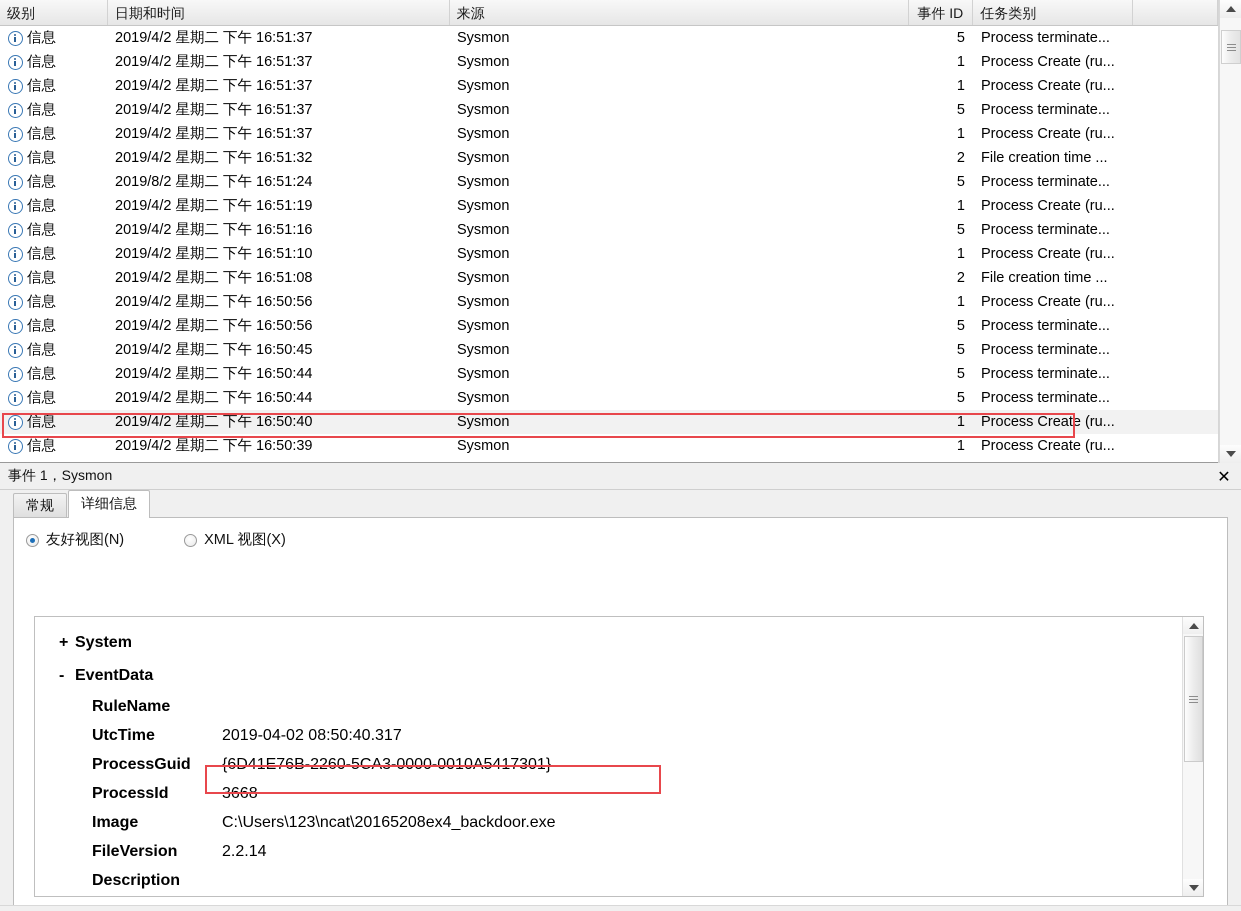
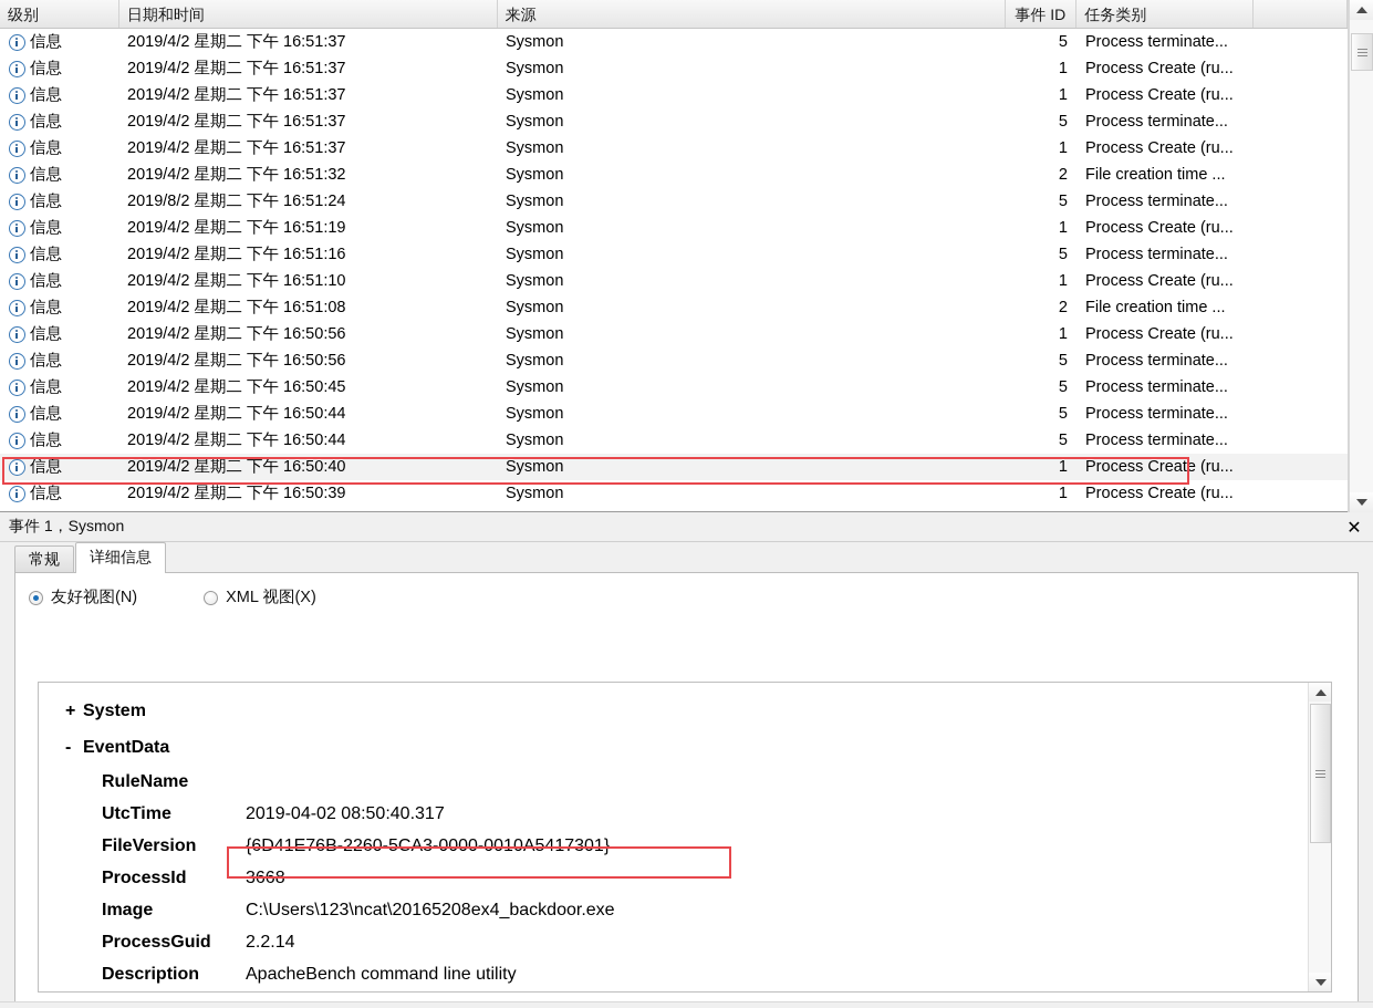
  级别
  日期和时间
  来源
  事件 ID
  任务类别
  信息
  2019/4/2 星期二 下午 16:51:37
  Sysmon
  5
  Process terminate...
  信息
  2019/4/2 星期二 下午 16:51:37
  Sysmon
  1
  Process Create (ru...
  信息
  2019/4/2 星期二 下午 16:51:37
  Sysmon
  1
  Process Create (ru...
  信息
  2019/4/2 星期二 下午 16:51:37
  Sysmon
  5
  Process terminate...
  信息
  2019/4/2 星期二 下午 16:51:37
  Sysmon
  1
  Process Create (ru...
  信息
  2019/4/2 星期二 下午 16:51:32
  Sysmon
  2
  File creation time ...
  信息
  2019/8/2 星期二 下午 16:51:24
  Sysmon
  5
  Process terminate...
  信息
  2019/4/2 星期二 下午 16:51:19
  Sysmon
  1
  Process Create (ru...
  信息
  2019/4/2 星期二 下午 16:51:16
  Sysmon
  5
  Process terminate...
  信息
  2019/4/2 星期二 下午 16:51:10
  Sysmon
  1
  Process Create (ru...
  信息
  2019/4/2 星期二 下午 16:51:08
  Sysmon
  2
  File creation time ...
  信息
  2019/4/2 星期二 下午 16:50:56
  Sysmon
  1
  Process Create (ru...
  信息
  2019/4/2 星期二 下午 16:50:56
  Sysmon
  5
  Process terminate...
  信息
  2019/4/2 星期二 下午 16:50:45
  Sysmon
  5
  Process terminate...
  信息
  2019/4/2 星期二 下午 16:50:44
  Sysmon
  5
  Process terminate...
  信息
  2019/4/2 星期二 下午 16:50:44
  Sysmon
  5
  Process terminate...
  信息
  2019/4/2 星期二 下午 16:50:40
  Sysmon
  1
  Process Create (ru...
  信息
  2019/4/2 星期二 下午 16:50:39
  Sysmon
  1
  Process Create (ru...
  事件 1，Sysmon
  ✕
  常规
  详细信息
  友好视图(N)
  XML 视图(X)
  + System
  - EventData
  RuleName
  UtcTime
  2019-04-02 08:50:40.317
- ProcessGuid
+ FileVersion
  {6D41E76B-2260-5CA3-0000-0010A5417301}
  ProcessId
  3668
  Image
  C:\Users\123\ncat\20165208ex4_backdoor.exe
- FileVersion
+ ProcessGuid
  2.2.14
  Description
+ ApacheBench command line utility
